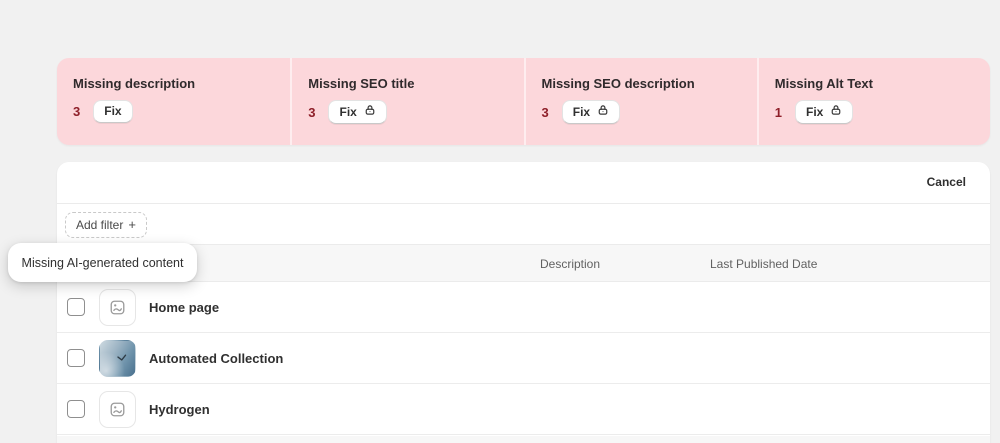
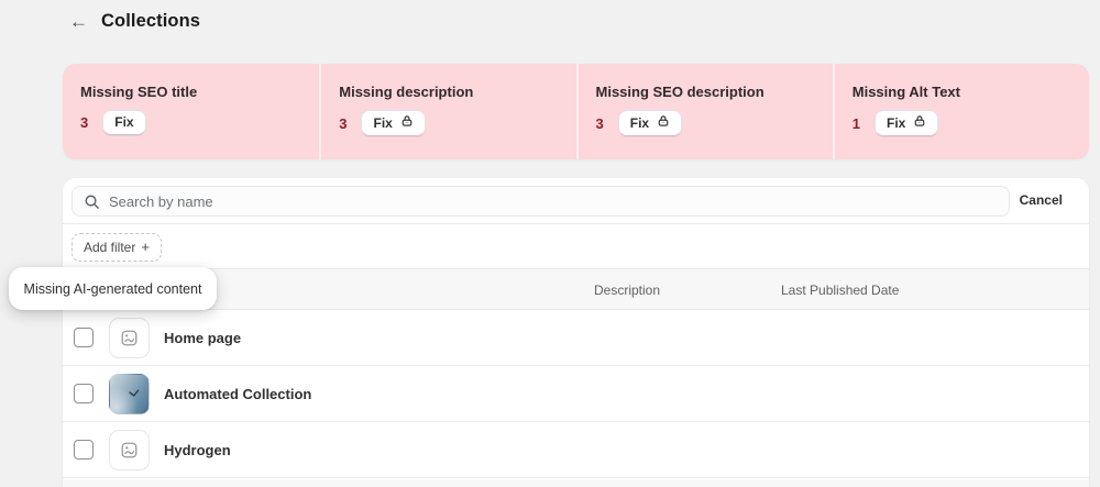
+ ←
+ Collections
- Missing description
+ Missing SEO title
  3
  Fix
- Missing SEO title
+ Missing description
  3
  Fix
  Missing SEO description
  3
  Fix
  Missing Alt Text
  1
  Fix
+ Search by name
  Cancel
  Add filter
  +
  Description
  Last Published Date
  Home page
  Automated Collection
  Hydrogen
  Missing AI-generated content
